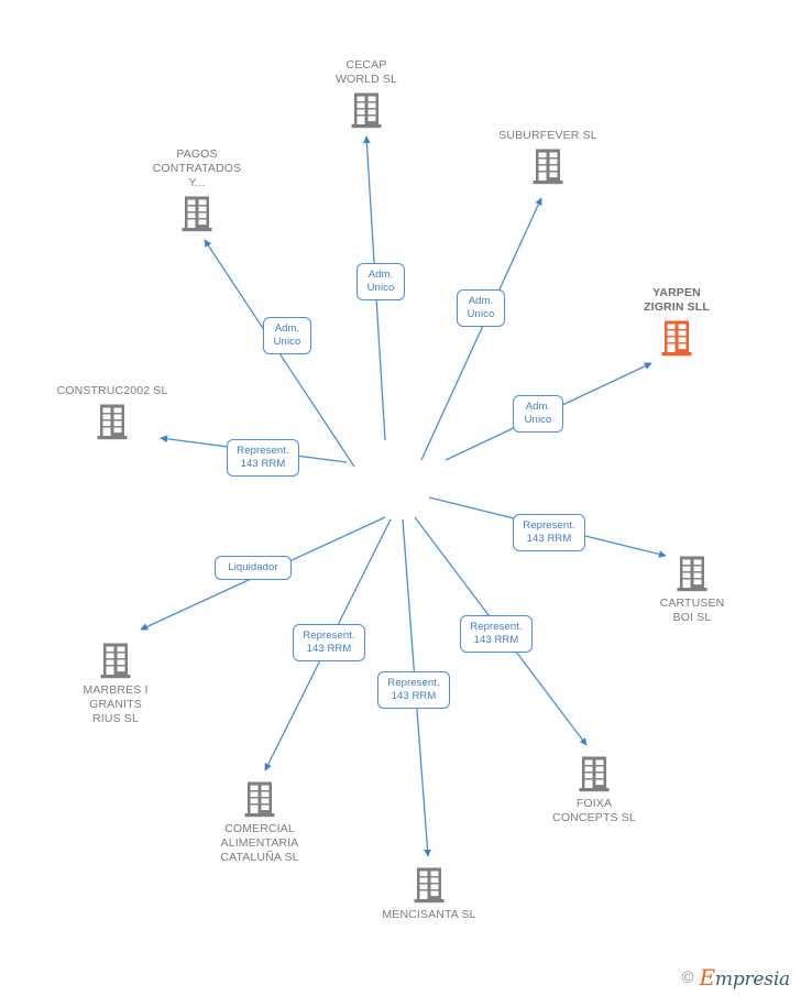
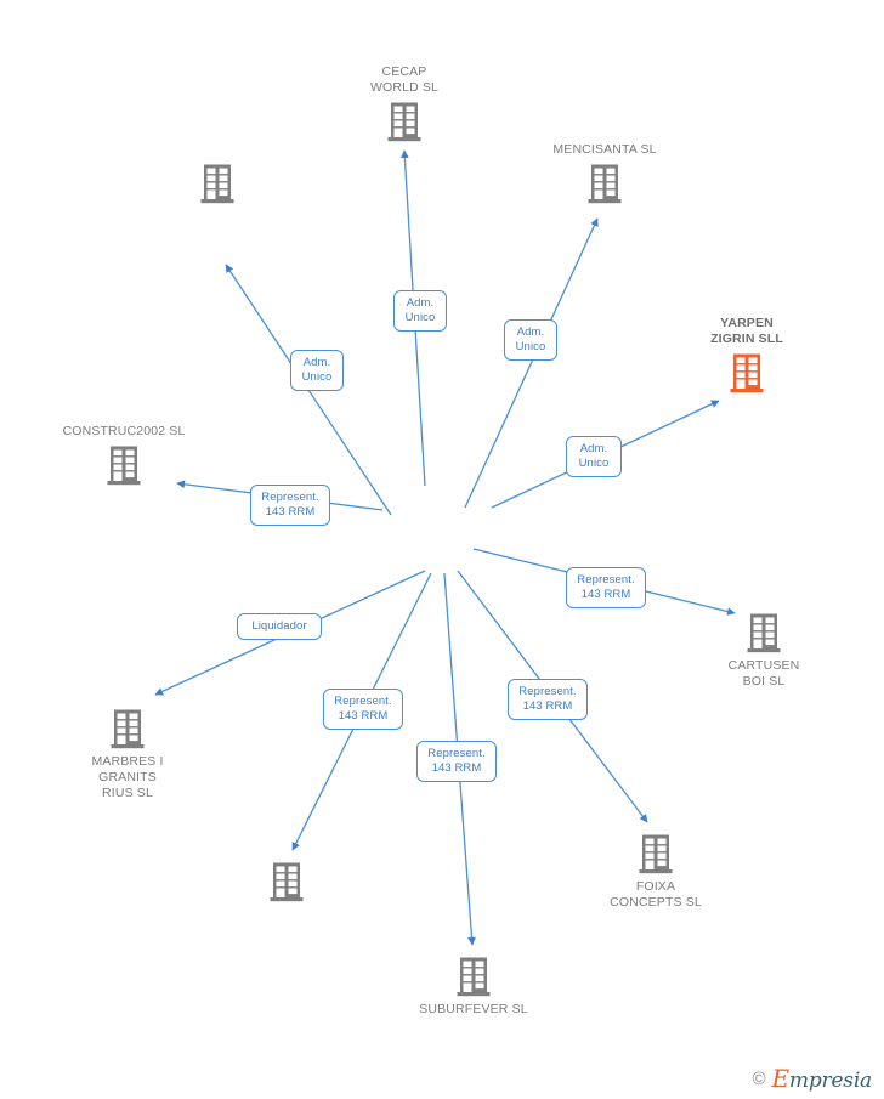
  CECAP
  WORLD SL
- PAGOS
- CONTRATADOS
- Y...
- SUBURFEVER SL
+ MENCISANTA SL
  YARPEN
  ZIGRIN SLL
  CONSTRUC2002 SL
  CARTUSEN
  BOI SL
  MARBRES I
  GRANITS
  RIUS SL
- COMERCIAL
- ALIMENTARIA
- CATALUÑA SL
- MENCISANTA SL
+ SUBURFEVER SL
  FOIXA
  CONCEPTS SL
  Adm.
  Unico
  Adm.
  Unico
  Adm.
  Unico
  Adm.
  Unico
  Represent.
  143 RRM
  Represent.
  143 RRM
  Liquidador
  Represent.
  143 RRM
  Represent.
  143 RRM
  Represent.
  143 RRM
  ©
  Empresia
